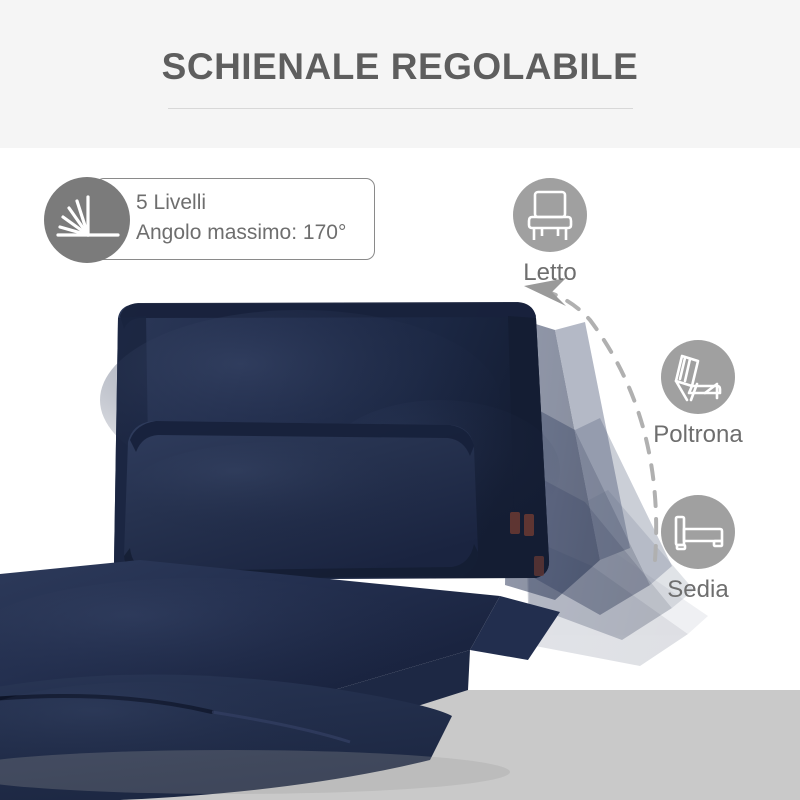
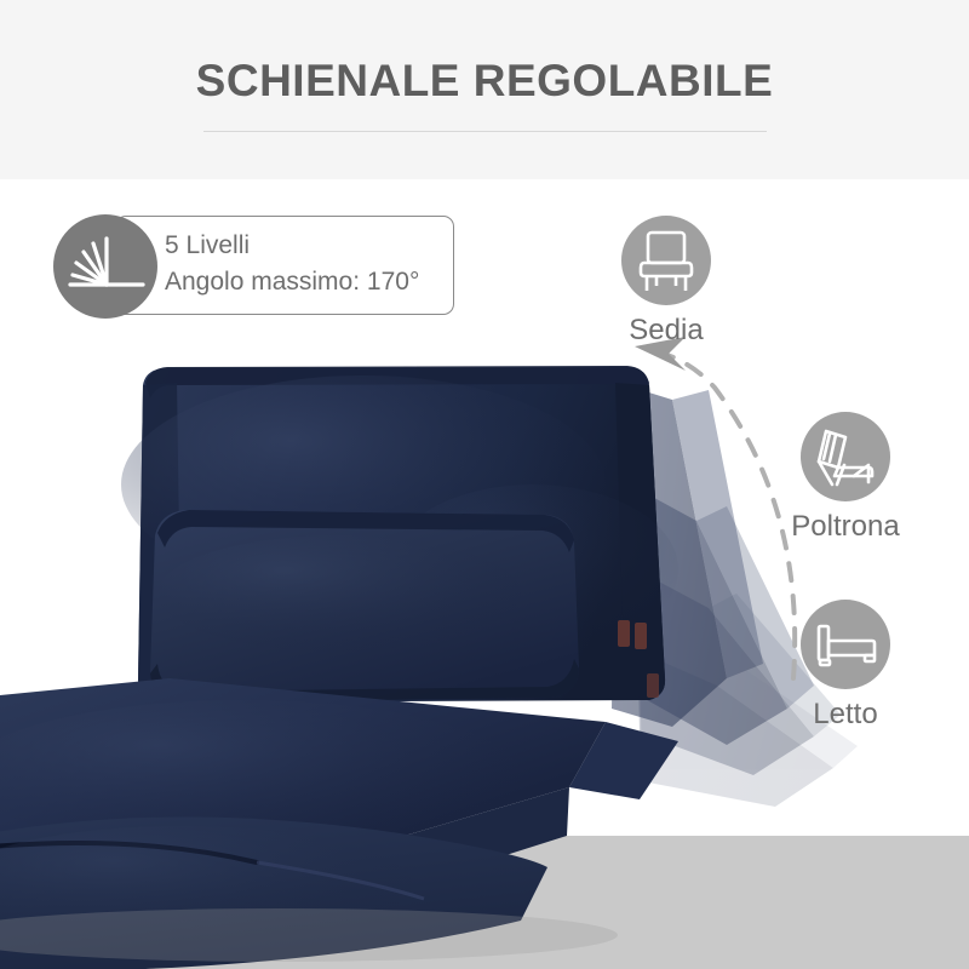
  SCHIENALE REGOLABILE
  5 Livelli
  Angolo massimo: 170°
- Letto
+ Sedia
  Poltrona
- Sedia
+ Letto
